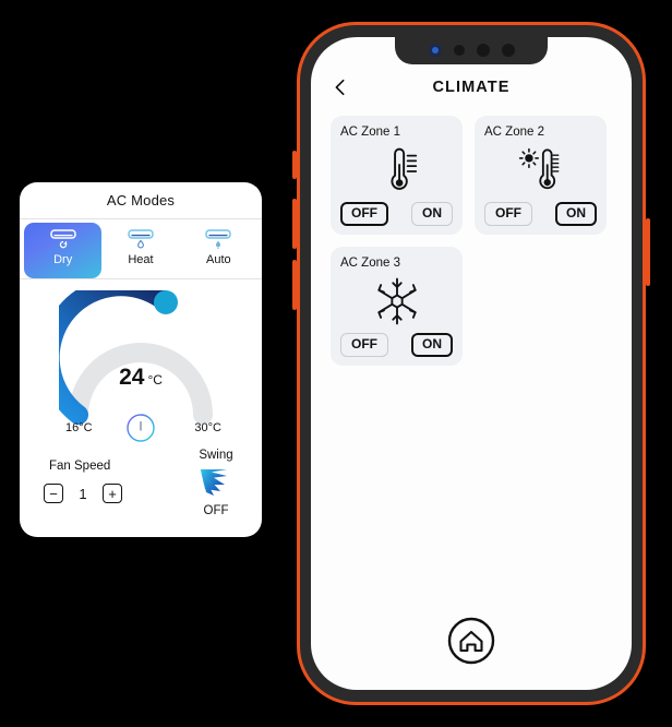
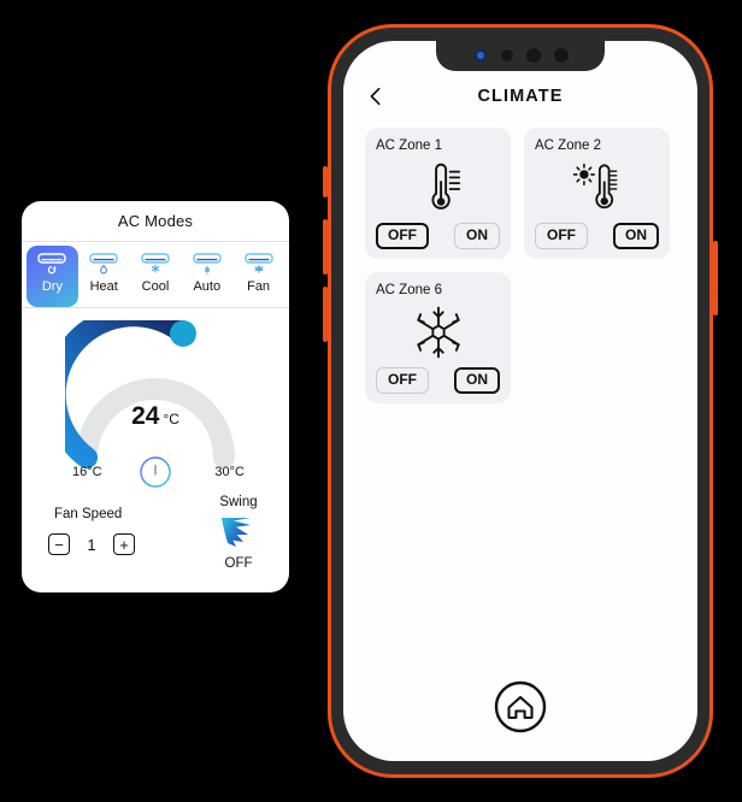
  AC Modes
  Dry
  Heat
+ Cool
  Auto
+ Fan
  24 °C
  16°C
  30°C
  Fan Speed
  −
  1
  +
  Swing
  OFF
  CLIMATE
  AC Zone 1
  OFF
  ON
  AC Zone 2
  OFF
  ON
- AC Zone 3
+ AC Zone 6
  OFF
  ON
